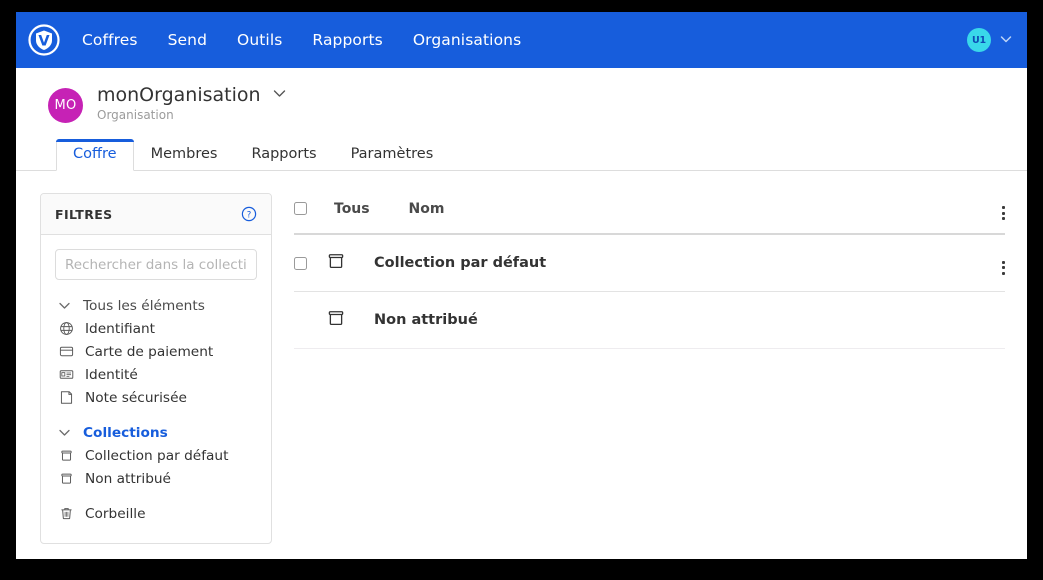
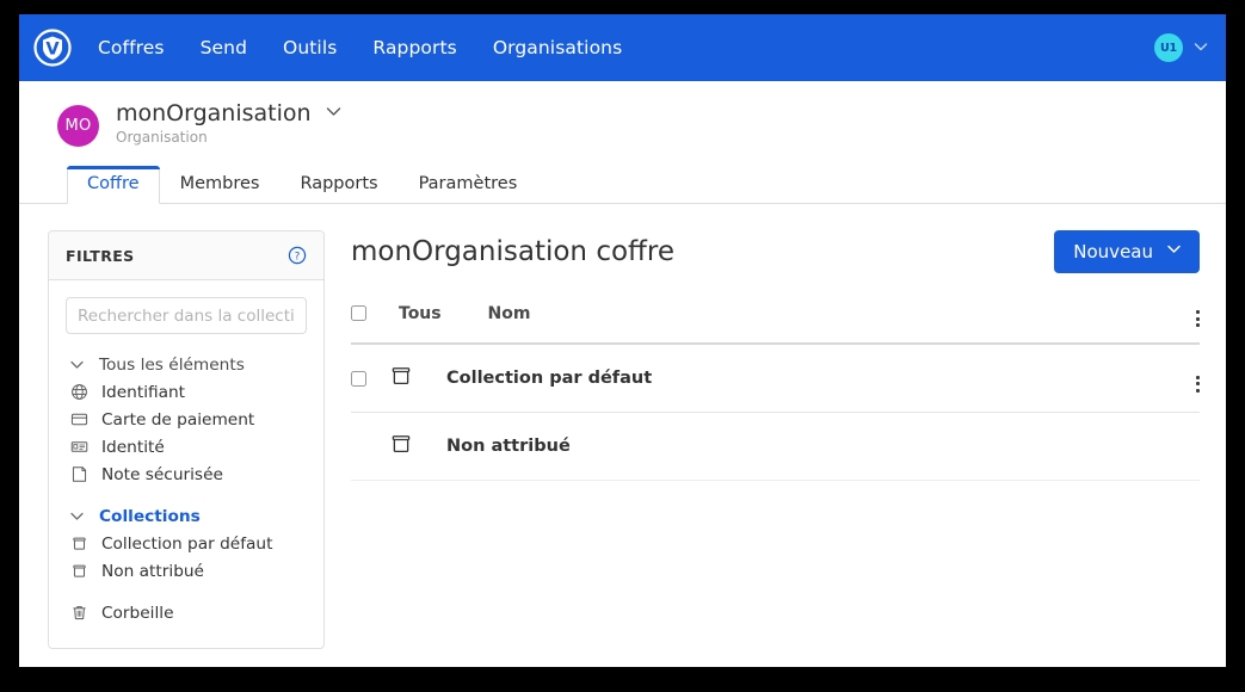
  V
  Coffres
  Send
  Outils
  Rapports
  Organisations
  U1
  MO
  monOrganisation
  Organisation
  Coffre
  Membres
  Rapports
  Paramètres
  FILTRES
  ?
  Rechercher dans la collecti
  Tous les éléments
  Identifiant
  Carte de paiement
  Identité
  Note sécurisée
  Collections
  Collection par défaut
  Non attribué
  Corbeille
+ monOrganisation coffre
+ Nouveau
  	Tous Nom
  		Collection par défaut
  		Non attribué
